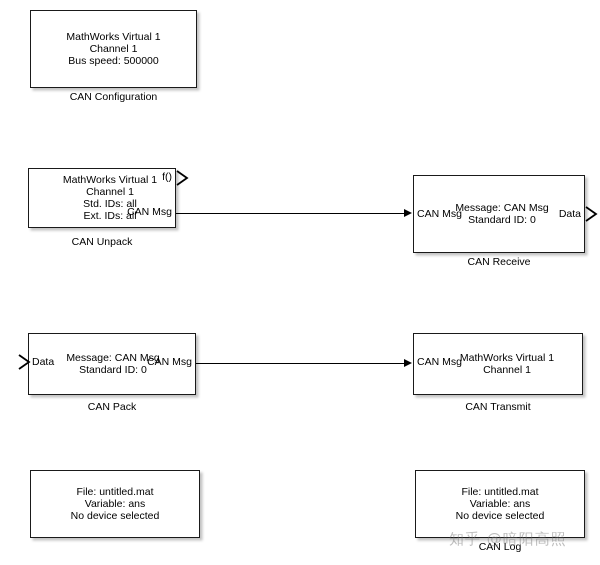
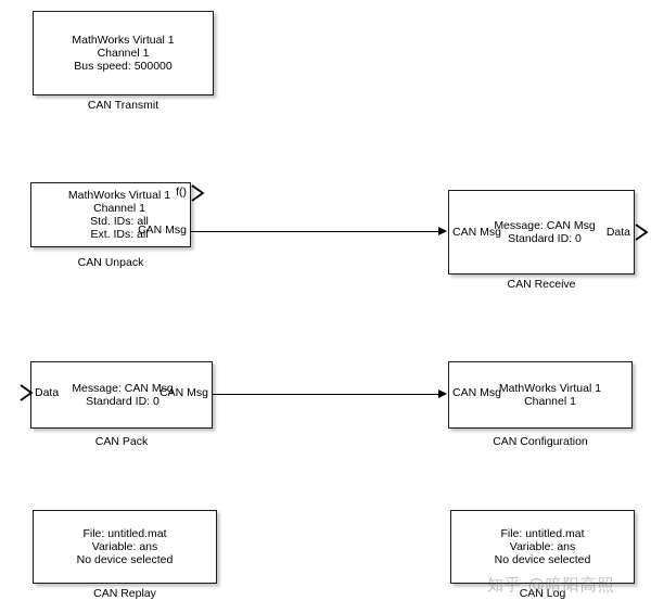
  MathWorks Virtual 1
  Channel 1
  Bus speed: 500000
- CAN Configuration
+ CAN Transmit
  MathWorks Virtual 1
  Channel 1
  Std. IDs: all
  Ext. IDs: all
  f()
  CAN Msg
  CAN Unpack
  Message: CAN Msg
  Standard ID: 0
  CAN Msg
  Data
  CAN Receive
  Message: CAN Msg
  Standard ID: 0
  Data
  CAN Msg
  CAN Pack
  MathWorks Virtual 1
  Channel 1
  CAN Msg
- CAN Transmit
+ CAN Configuration
  File: untitled.mat
  Variable: ans
  No device selected
+ CAN Replay
  File: untitled.mat
  Variable: ans
  No device selected
  CAN Log
  知乎 @暗阳高照
